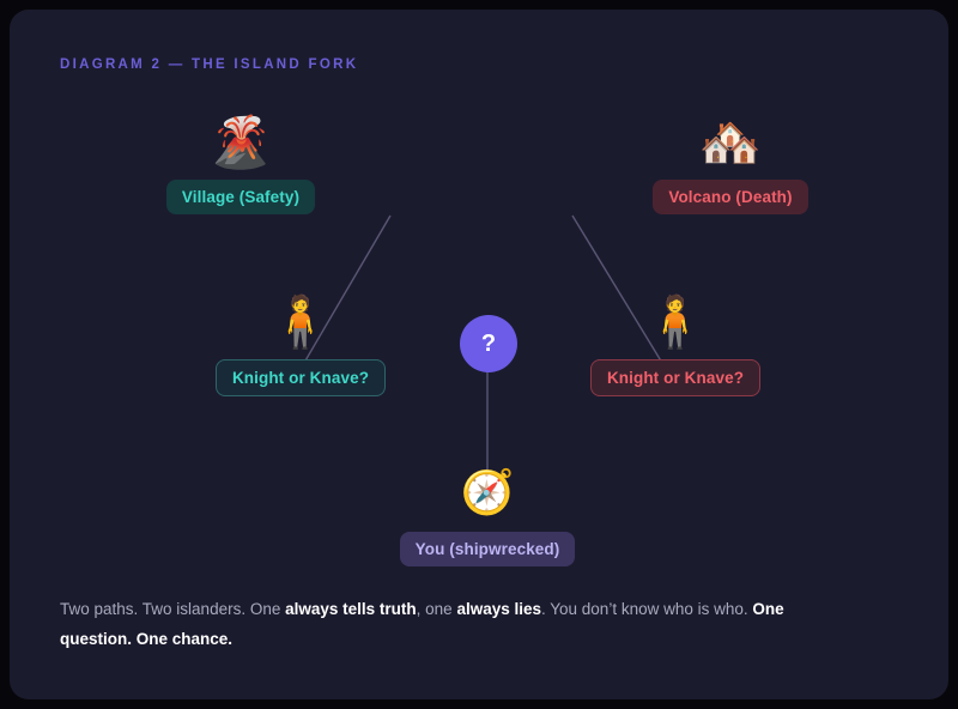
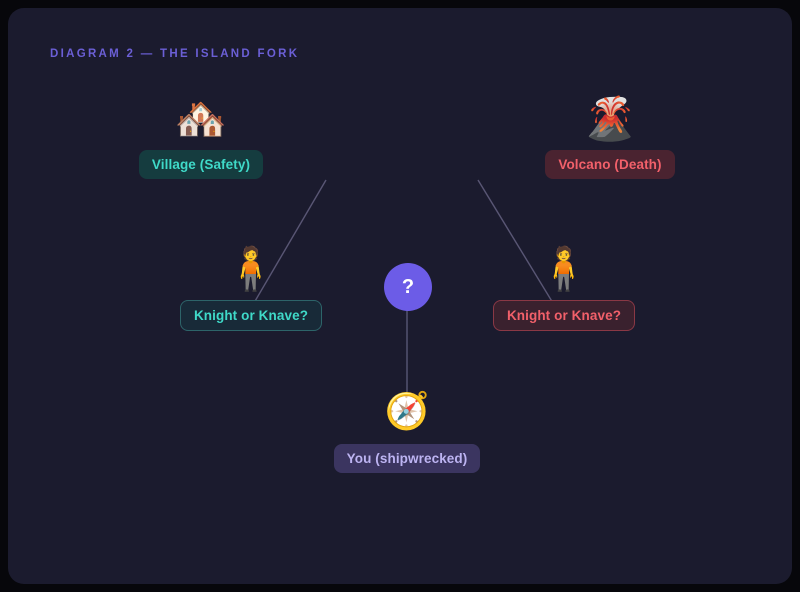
  DIAGRAM 2 — THE ISLAND FORK
- 🌋
+ 🏘️
  Village (Safety)
- 🏘️
+ 🌋
  Volcano (Death)
  🧍
  Knight or Knave?
  🧍
  Knight or Knave?
  ?
  🧭
  You (shipwrecked)
- Two paths. Two islanders. One always tells truth, one always lies. You don’t know who is who. One question. One chance.
